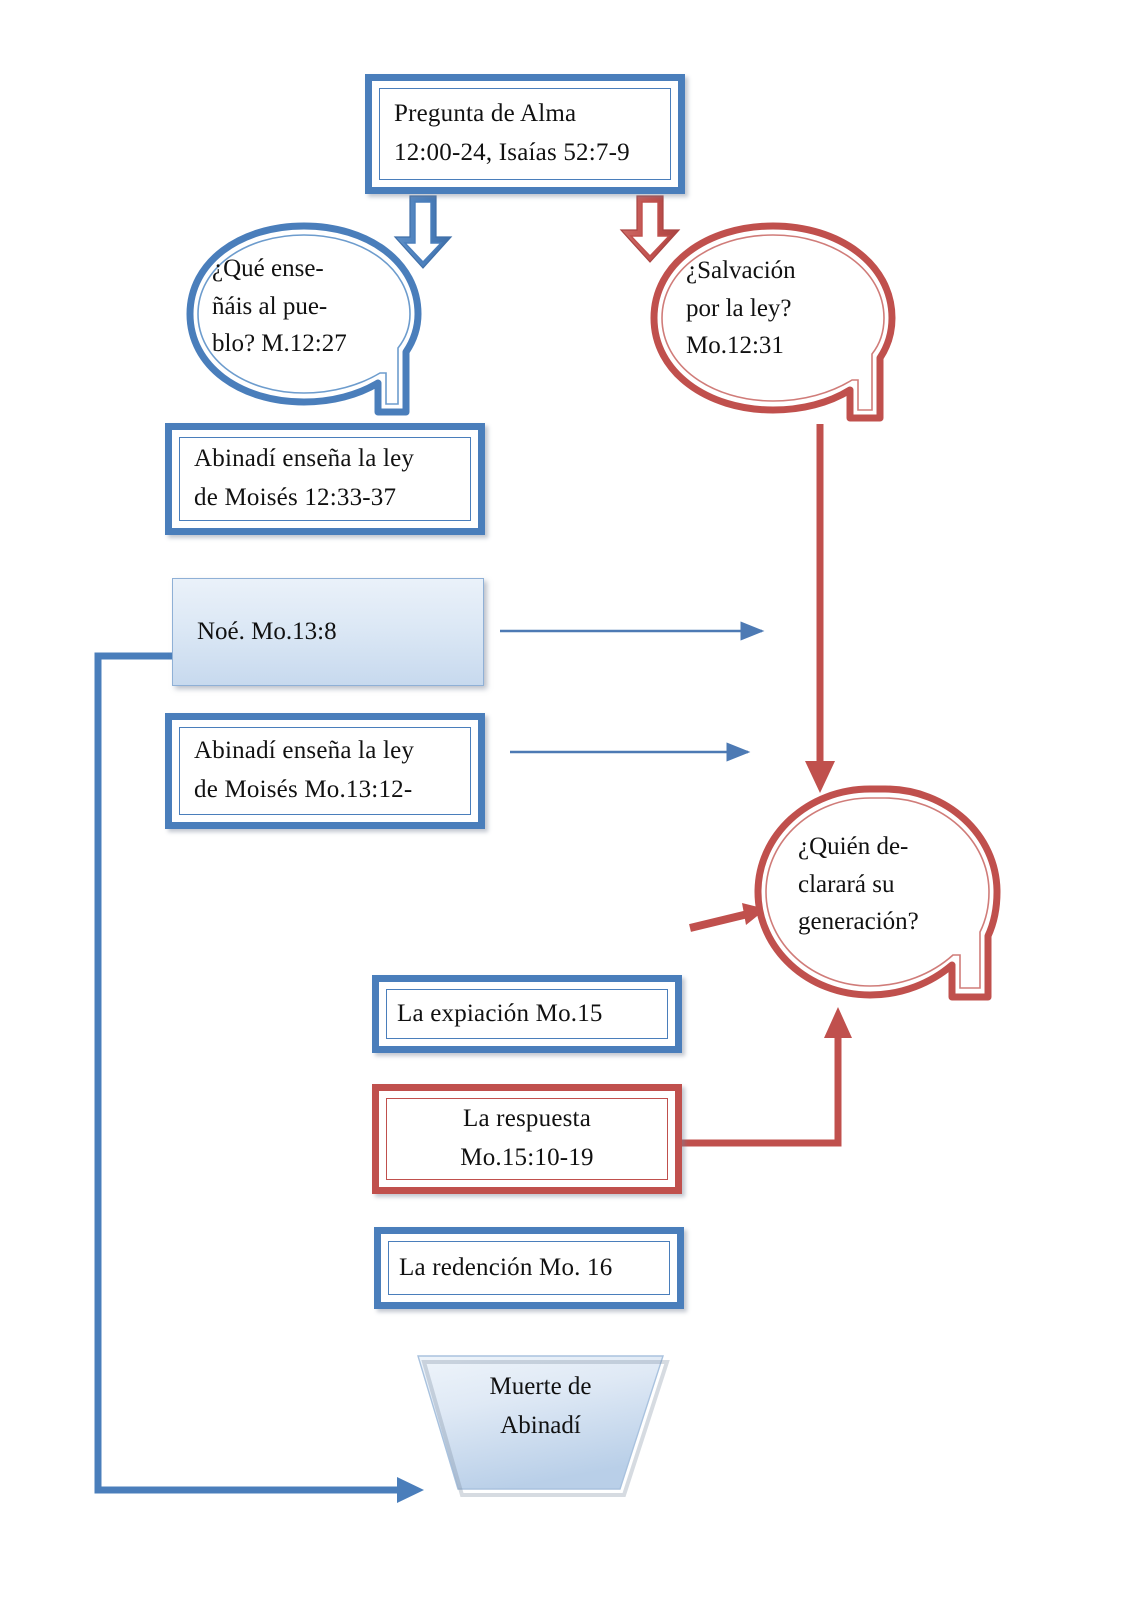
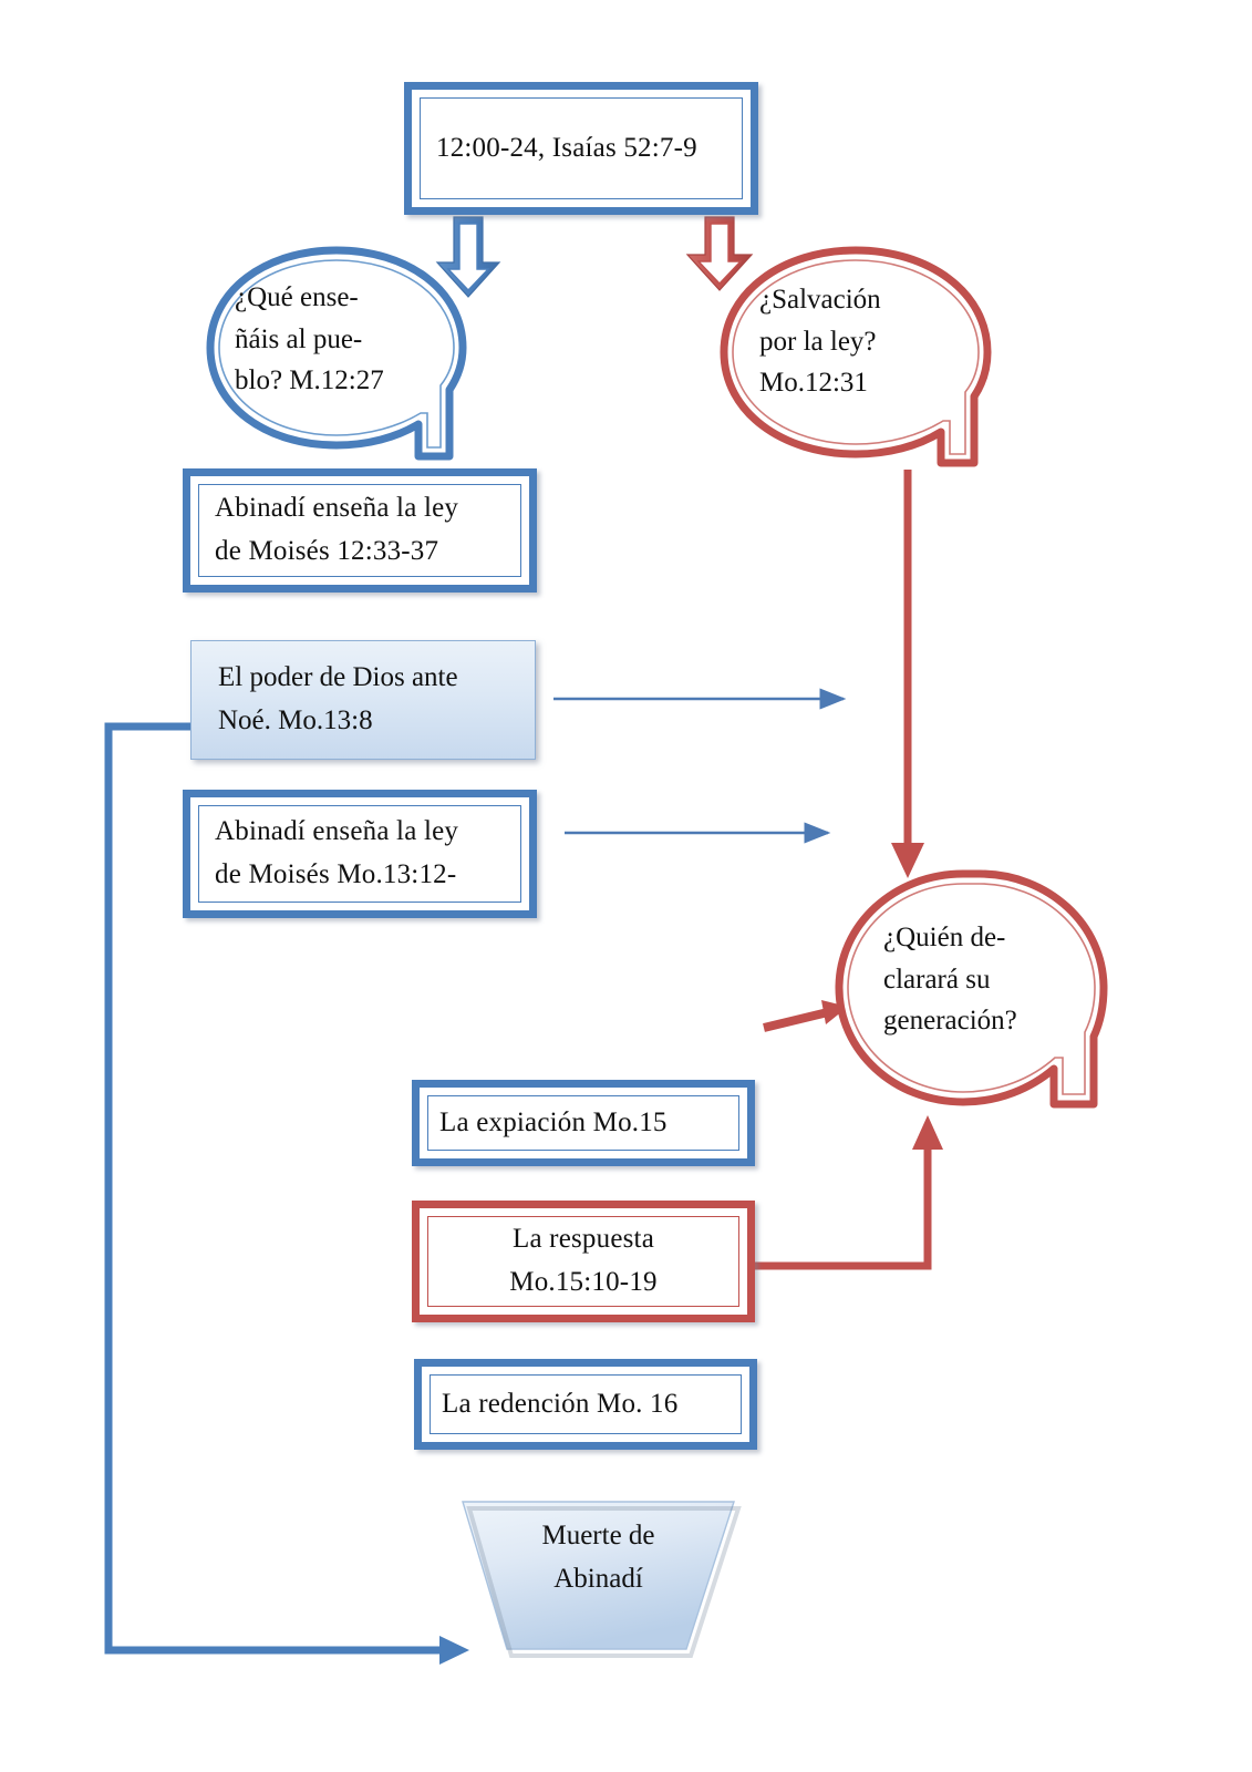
- Pregunta de Alma
  12:00-24, Isaías 52:7-9
  ¿Qué ense-
  ñáis al pue-
  blo? M.12:27
  ¿Salvación
  por la ley?
  Mo.12:31
  Abinadí enseña la ley
  de Moisés 12:33-37
+ El poder de Dios ante
  Noé. Mo.13:8
  Abinadí enseña la ley
  de Moisés Mo.13:12-
  La expiación Mo.15
  La respuesta
  Mo.15:10-19
  La redención Mo. 16
  ¿Quién de-
  clarará su
  generación?
  Muerte de
  Abinadí
